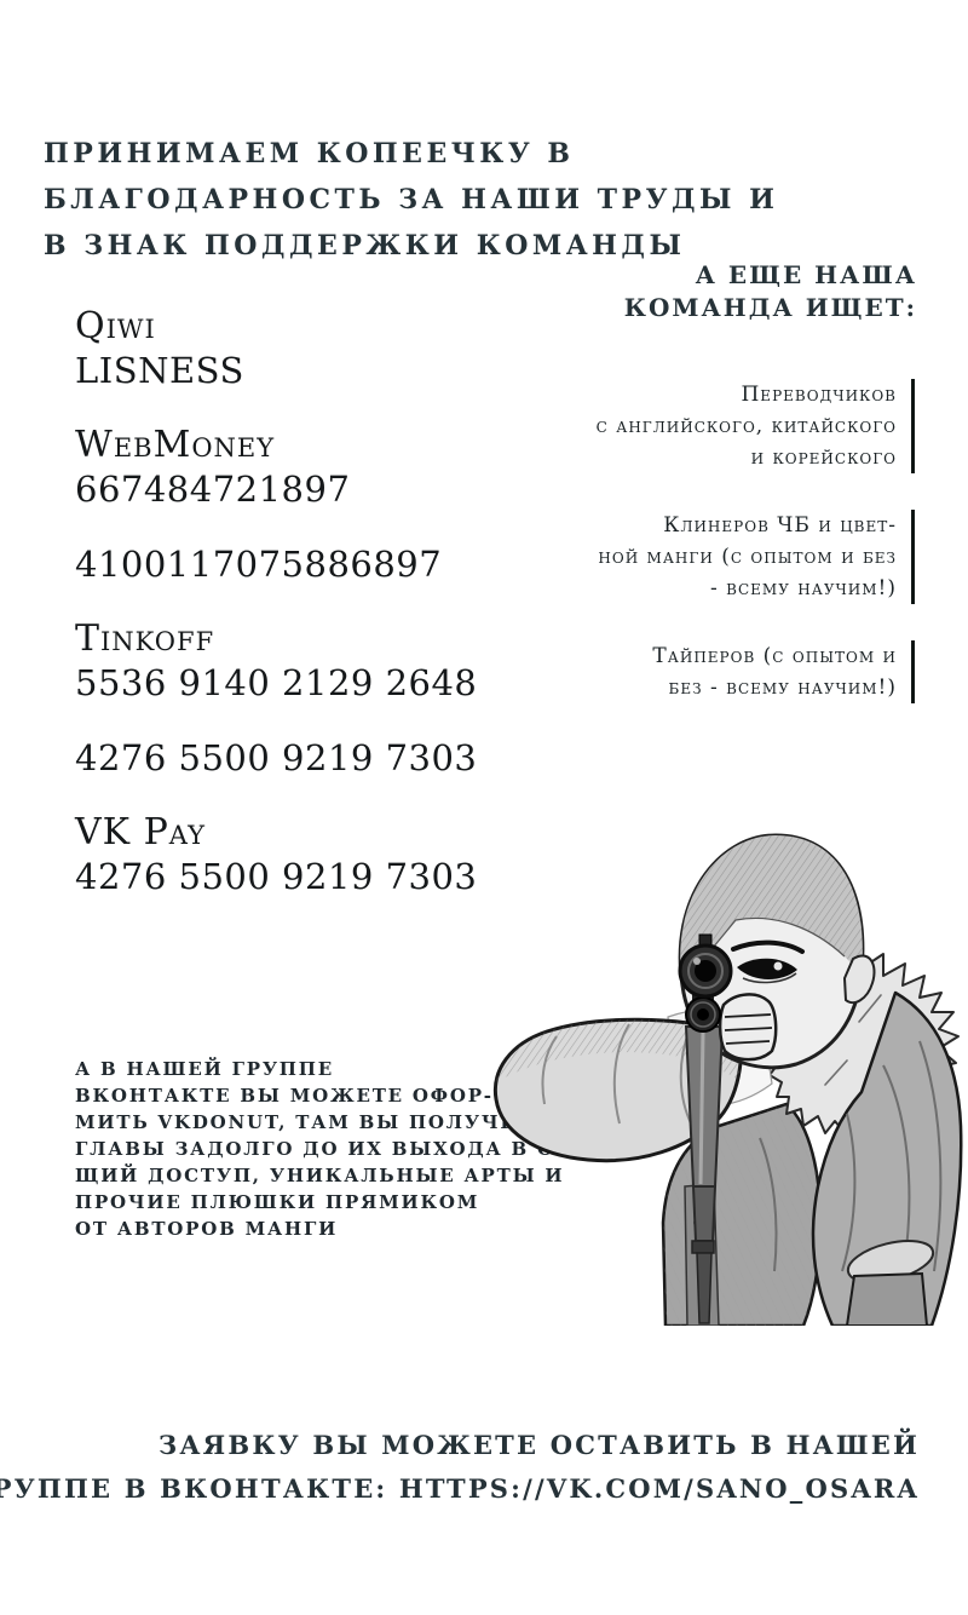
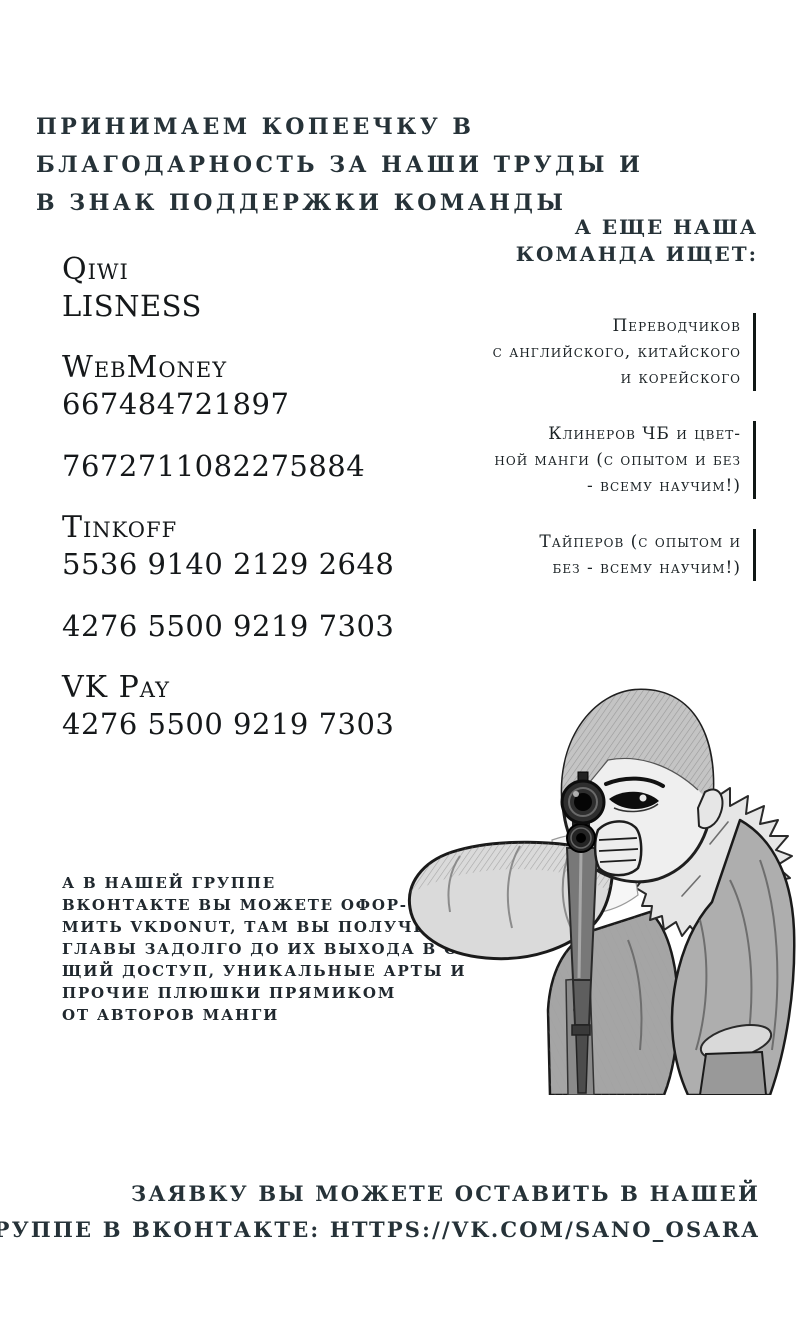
  ПРИНИМАЕМ КОПЕЕЧКУ В
  БЛАГОДАРНОСТЬ ЗА НАШИ ТРУДЫ И
  В ЗНАК ПОДДЕРЖКИ КОМАНДЫ
  А ЕЩЕ НАША
  КОМАНДА ИЩЕТ:
  Qiwi
  LISNESS
  WebMoney
  667484721897
- 4100117075886897
+ 7672711082275884
  Tinkoff
  5536 9140 2129 2648
  4276 5500 9219 7303
  VK Pay
  4276 5500 9219 7303
  Переводчиков
  с английского, китайского
  и корейского
  Клинеров ЧБ и цвет-
  ной манги (с опытом и без
  - всему научим!)
  Тайперов (с опытом и
  без - всему научим!)
  А В НАШЕЙ ГРУППЕ
  ВКОНТАКТЕ ВЫ МОЖЕТЕ ОФОР-
  МИТЬ VKDONUT, ТАМ ВЫ ПОЛУЧ
  ГЛАВЫ ЗАДОЛГО ДО ИХ ВЫХОДА В
  ЩИЙ ДОСТУП, УНИКАЛЬНЫЕ АРТЫ И
  ПРОЧИЕ ПЛЮШКИ ПРЯМИКОМ
  ОТ АВТОРОВ МАНГИ
  ЗАЯВКУ ВЫ МОЖЕТЕ ОСТАВИТЬ В НАШЕЙ
  РУППЕ В ВКОНТАКТЕ: HTTPS://VK.COM/SANO_OSARA
